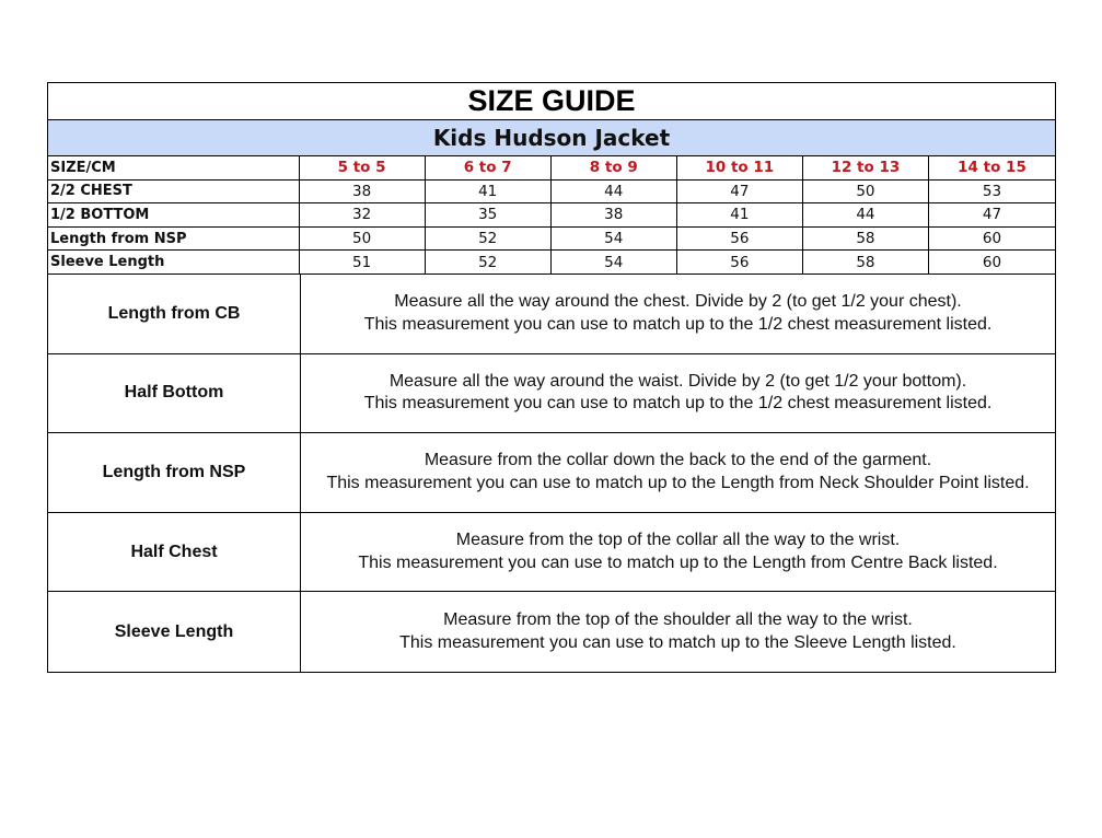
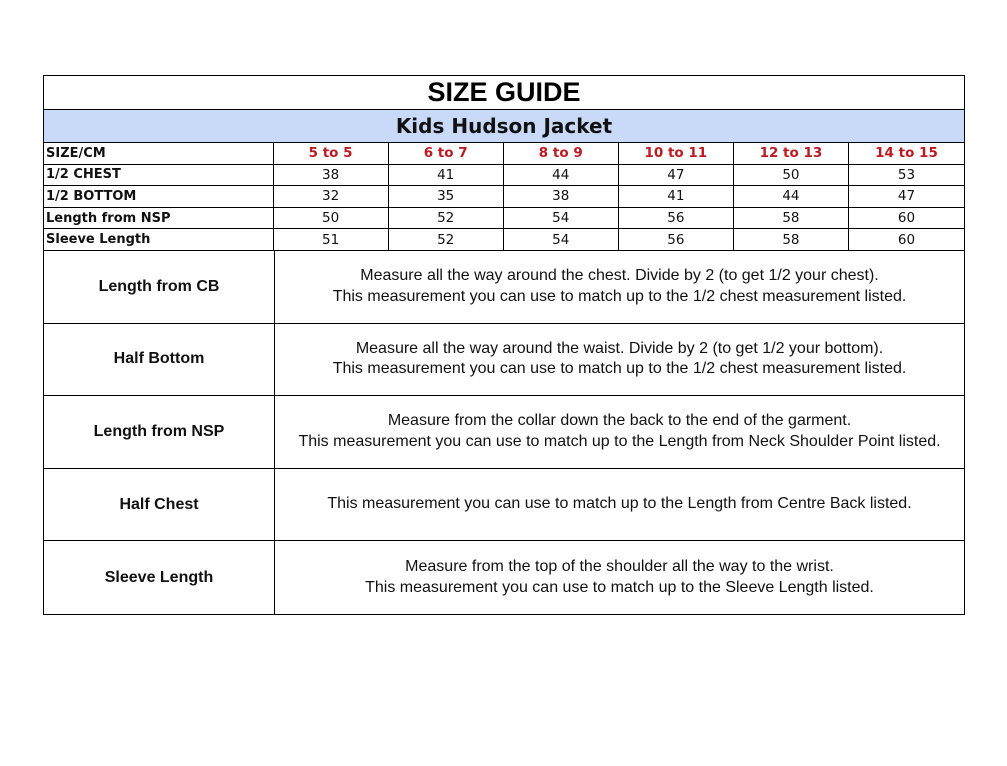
  SIZE GUIDE
  Kids Hudson Jacket
  SIZE/CM
  5 to 5
  6 to 7
  8 to 9
  10 to 11
  12 to 13
  14 to 15
- 2/2 CHEST
+ 1/2 CHEST
  38
  41
  44
  47
  50
  53
  1/2 BOTTOM
  32
  35
  38
  41
  44
  47
  Length from NSP
  50
  52
  54
  56
  58
  60
  Sleeve Length
  51
  52
  54
  56
  58
  60
  Length from CB
  Measure all the way around the chest. Divide by 2 (to get 1/2 your chest).
  This measurement you can use to match up to the 1/2 chest measurement listed.
  Half Bottom
  Measure all the way around the waist. Divide by 2 (to get 1/2 your bottom).
  This measurement you can use to match up to the 1/2 chest measurement listed.
  Length from NSP
  Measure from the collar down the back to the end of the garment.
  This measurement you can use to match up to the Length from Neck Shoulder Point listed.
  Half Chest
- Measure from the top of the collar all the way to the wrist.
  This measurement you can use to match up to the Length from Centre Back listed.
  Sleeve Length
  Measure from the top of the shoulder all the way to the wrist.
  This measurement you can use to match up to the Sleeve Length listed.
